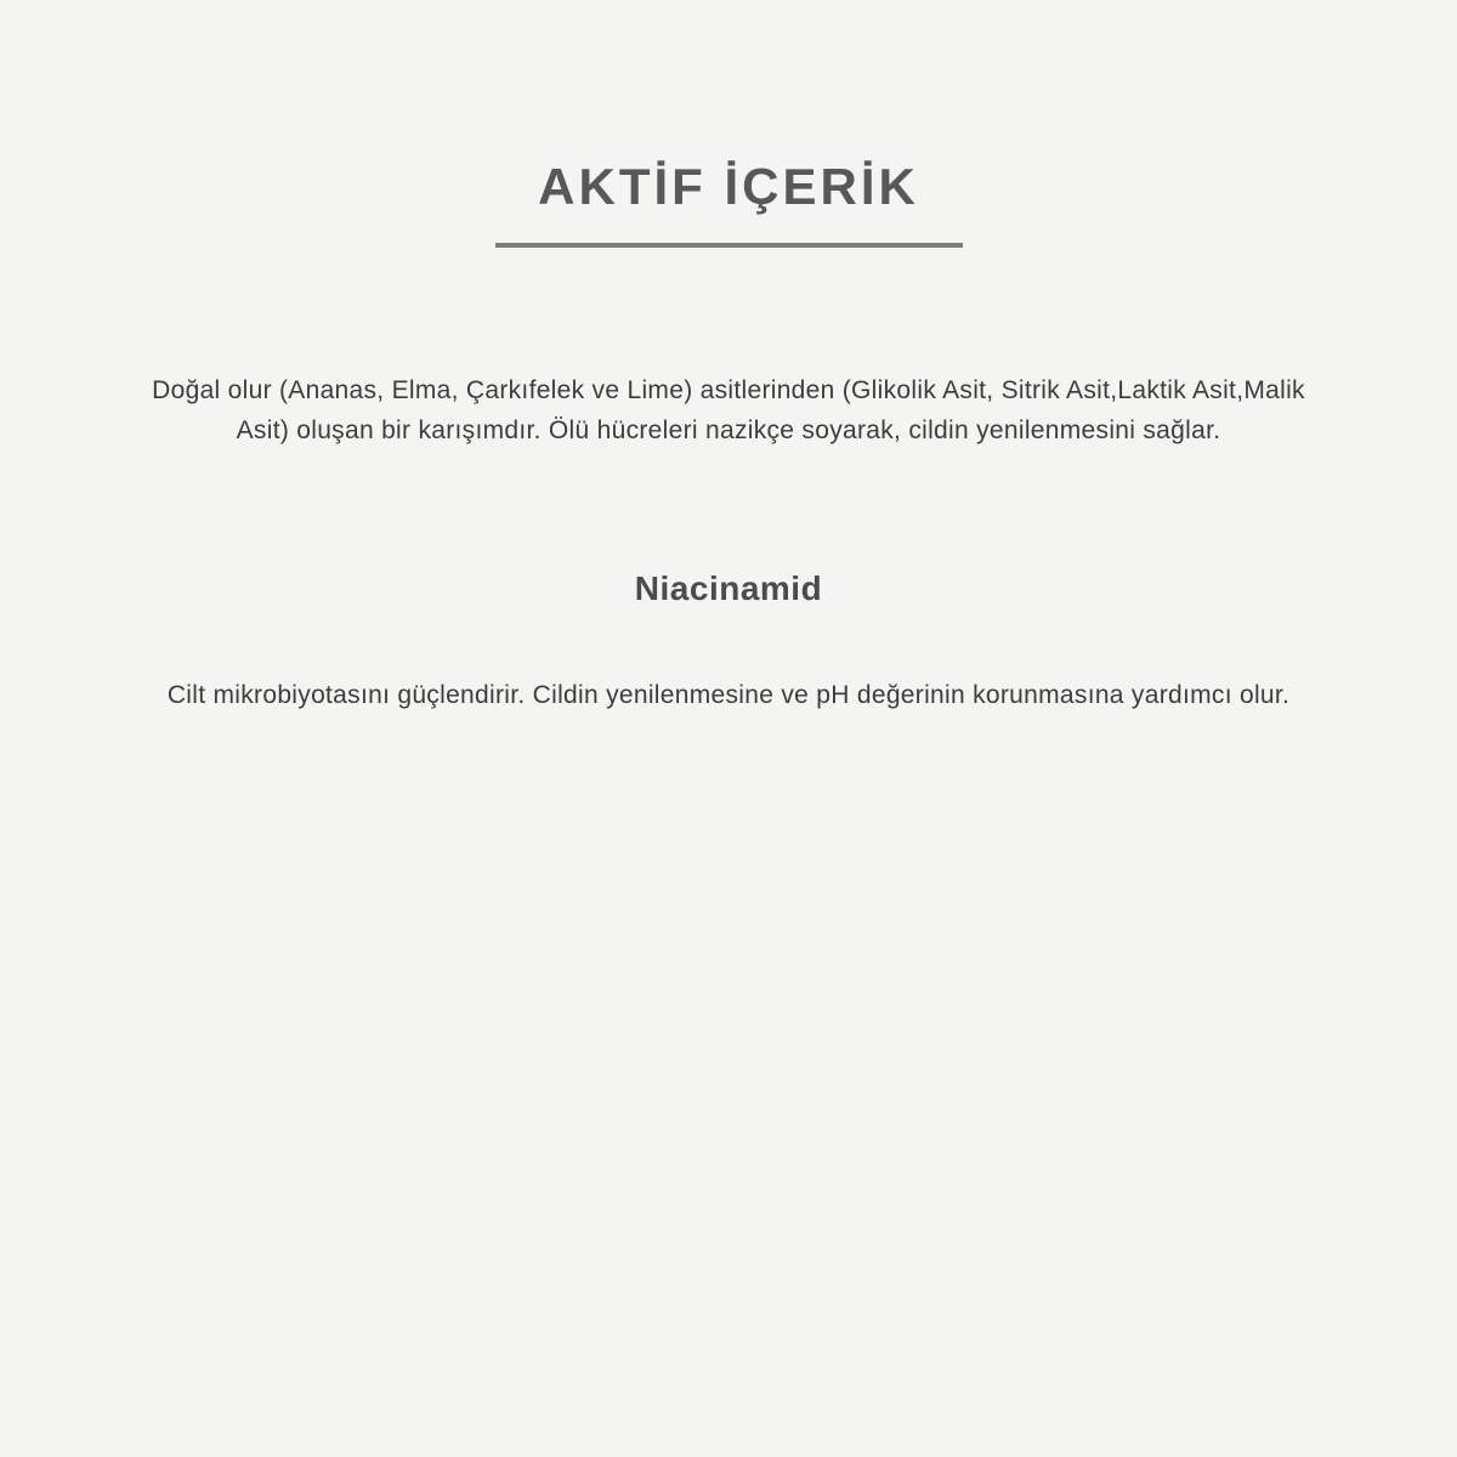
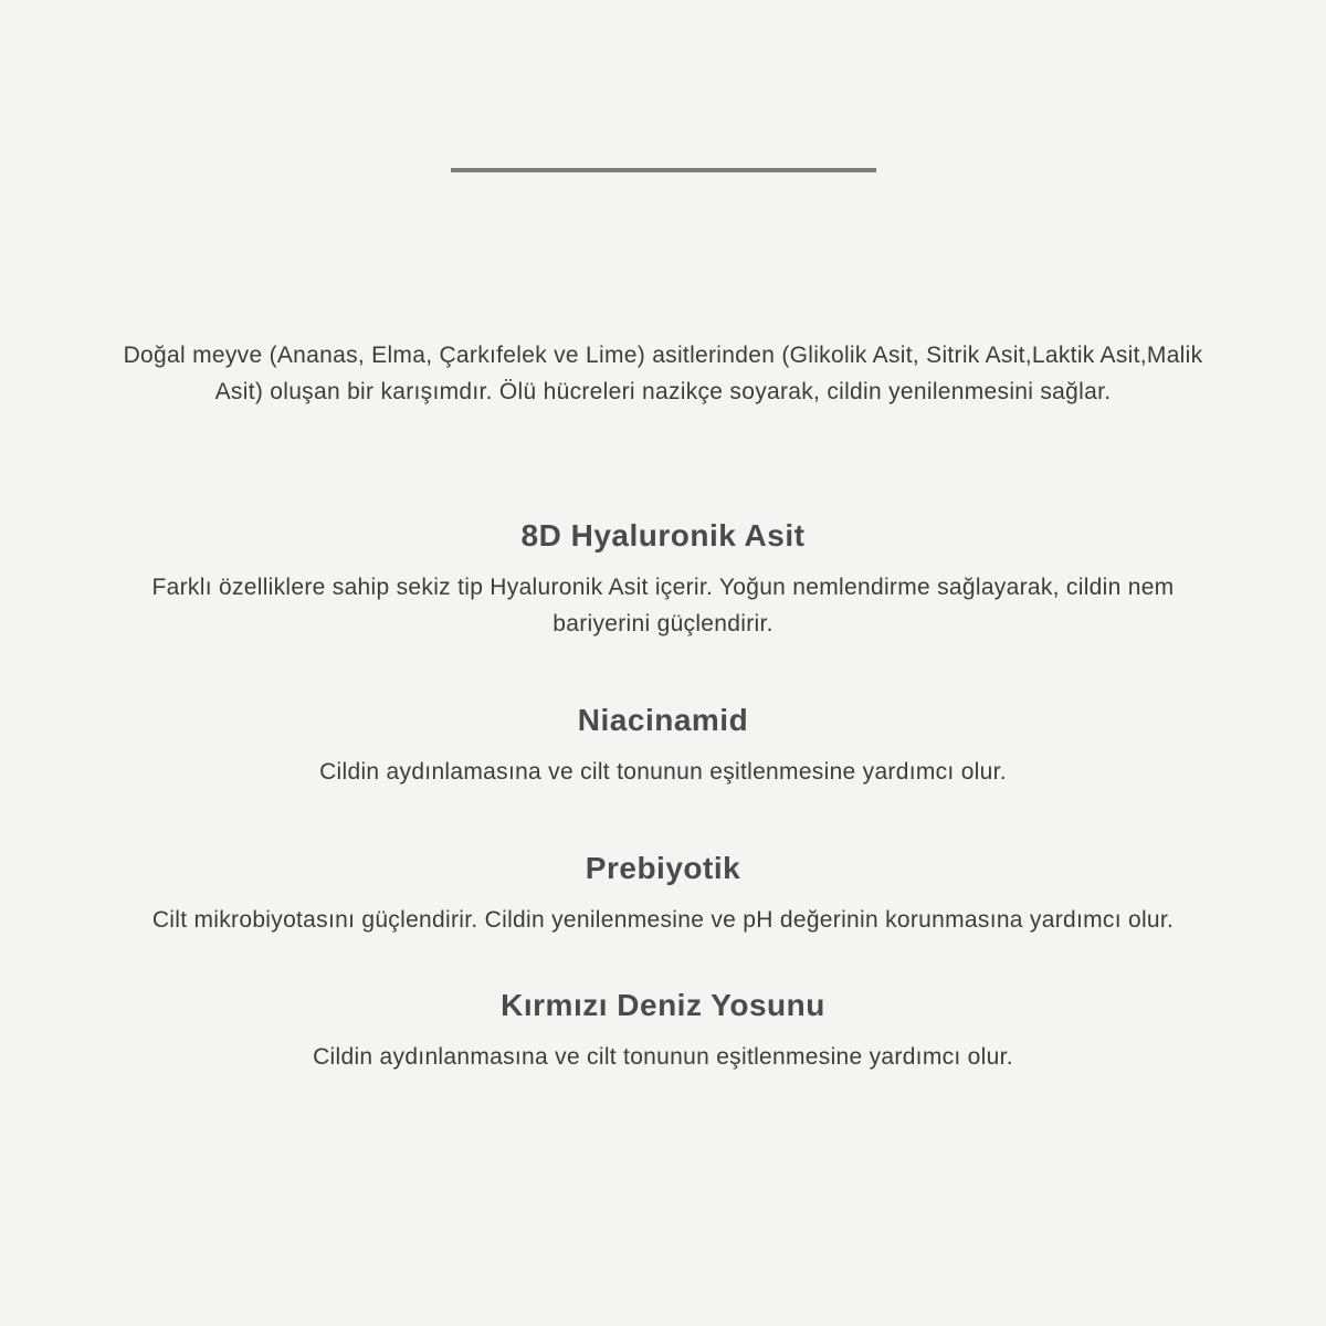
- AKTİF İÇERİK
- Doğal olur (Ananas, Elma, Çarkıfelek ve Lime) asitlerinden (Glikolik Asit, Sitrik Asit,Laktik Asit,Malik Asit) oluşan bir karışımdır. Ölü hücreleri nazikçe soyarak, cildin yenilenmesini sağlar.
+ Doğal meyve (Ananas, Elma, Çarkıfelek ve Lime) asitlerinden (Glikolik Asit, Sitrik Asit,Laktik Asit,Malik Asit) oluşan bir karışımdır. Ölü hücreleri nazikçe soyarak, cildin yenilenmesini sağlar.
+ 8D Hyaluronik Asit
+ Farklı özelliklere sahip sekiz tip Hyaluronik Asit içerir. Yoğun nemlendirme sağlayarak, cildin nem bariyerini güçlendirir.
  Niacinamid
+ Cildin aydınlamasına ve cilt tonunun eşitlenmesine yardımcı olur.
+ Prebiyotik
  Cilt mikrobiyotasını güçlendirir. Cildin yenilenmesine ve pH değerinin korunmasına yardımcı olur.
+ Kırmızı Deniz Yosunu
+ Cildin aydınlanmasına ve cilt tonunun eşitlenmesine yardımcı olur.
